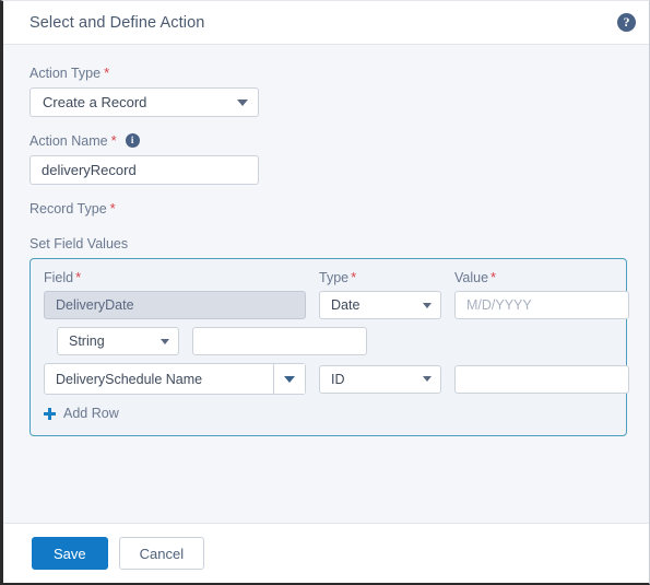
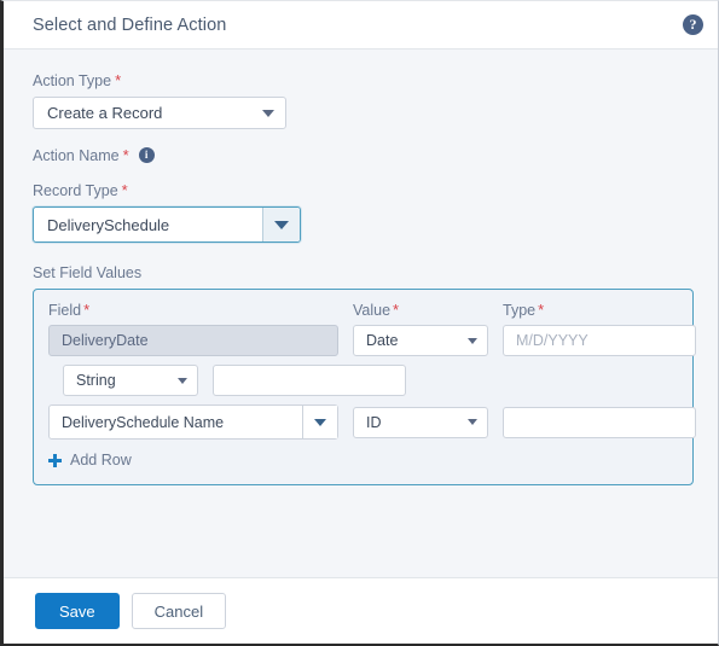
  Select and Define Action
  ?
  Action Type
  *
  Create a Record
  Action Name
  *
  i
- deliveryRecord
  Record Type
  *
+ DeliverySchedule
  Set Field Values
  Field
  *
- Type
+ Value
  *
- Value
+ Type
  *
  DeliveryDate
  Date
  M/D/YYYY
  String
  DeliverySchedule Name
  ID
  Add Row
  Save
  Cancel
